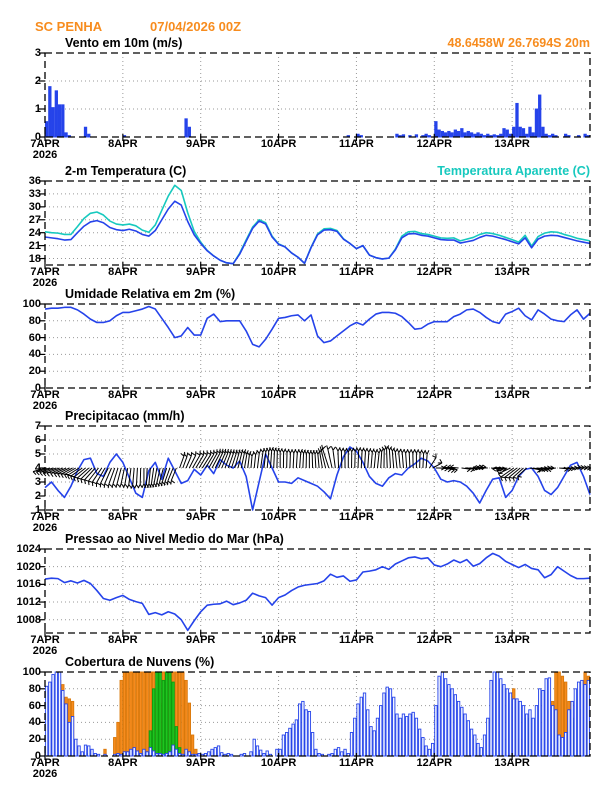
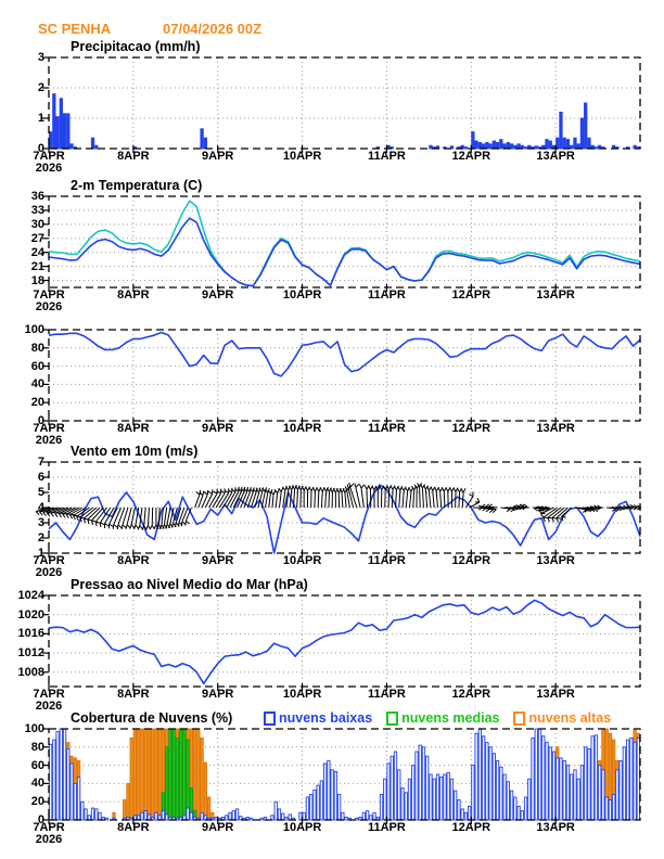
  SC PENHA
  07/04/2026 00Z
- Vento em 10m (m/s)
+ Precipitacao (mm/h)
- 48.6458W 26.7694S 20m
  0
  1
  2
  3
  7APR
  2026
  8APR
  9APR
  10APR
  11APR
  12APR
  13APR
  2-m Temperatura (C)
- Temperatura Aparente (C)
  18
  21
  24
  27
  30
  33
  36
  7APR
  2026
  8APR
  9APR
  10APR
  11APR
  12APR
  13APR
- Umidade Relativa em 2m (%)
  0
  20
  40
  60
  80
  100
  7APR
  2026
  8APR
  9APR
  10APR
  11APR
  12APR
  13APR
- Precipitacao (mm/h)
+ Vento em 10m (m/s)
  1
  2
  3
  4
  5
  6
  7
  7APR
  2026
  8APR
  9APR
  10APR
  11APR
  12APR
  13APR
  Pressao ao Nivel Medio do Mar (hPa)
  1008
  1012
  1016
  1020
  1024
  7APR
  2026
  8APR
  9APR
  10APR
  11APR
  12APR
  13APR
  Cobertura de Nuvens (%)
+ nuvens baixas
+ nuvens medias
+ nuvens altas
  0
  20
  40
  60
  80
  100
  7APR
  2026
  8APR
  9APR
  10APR
  11APR
  12APR
  13APR
